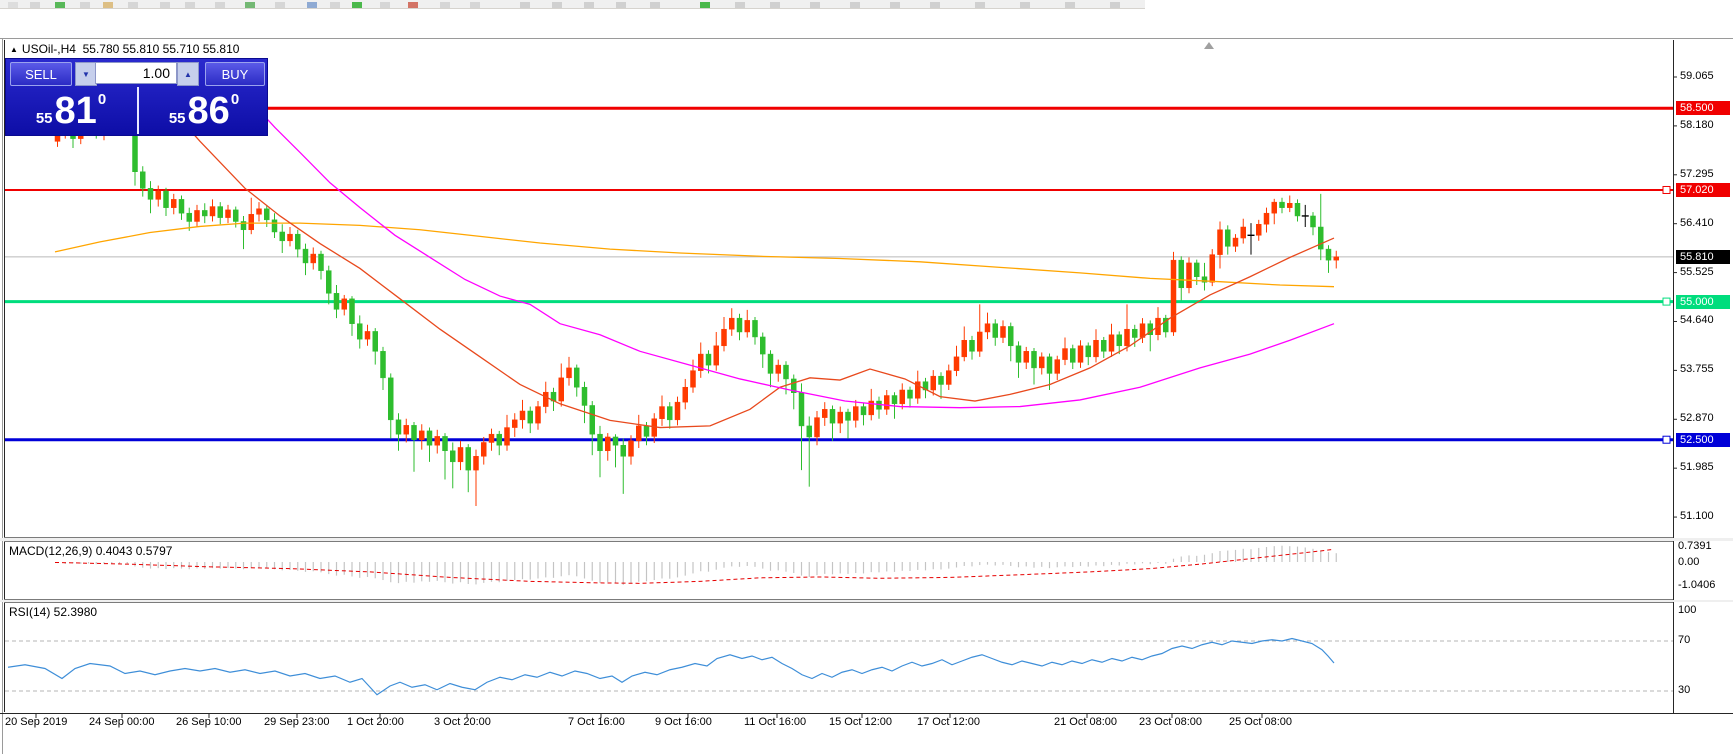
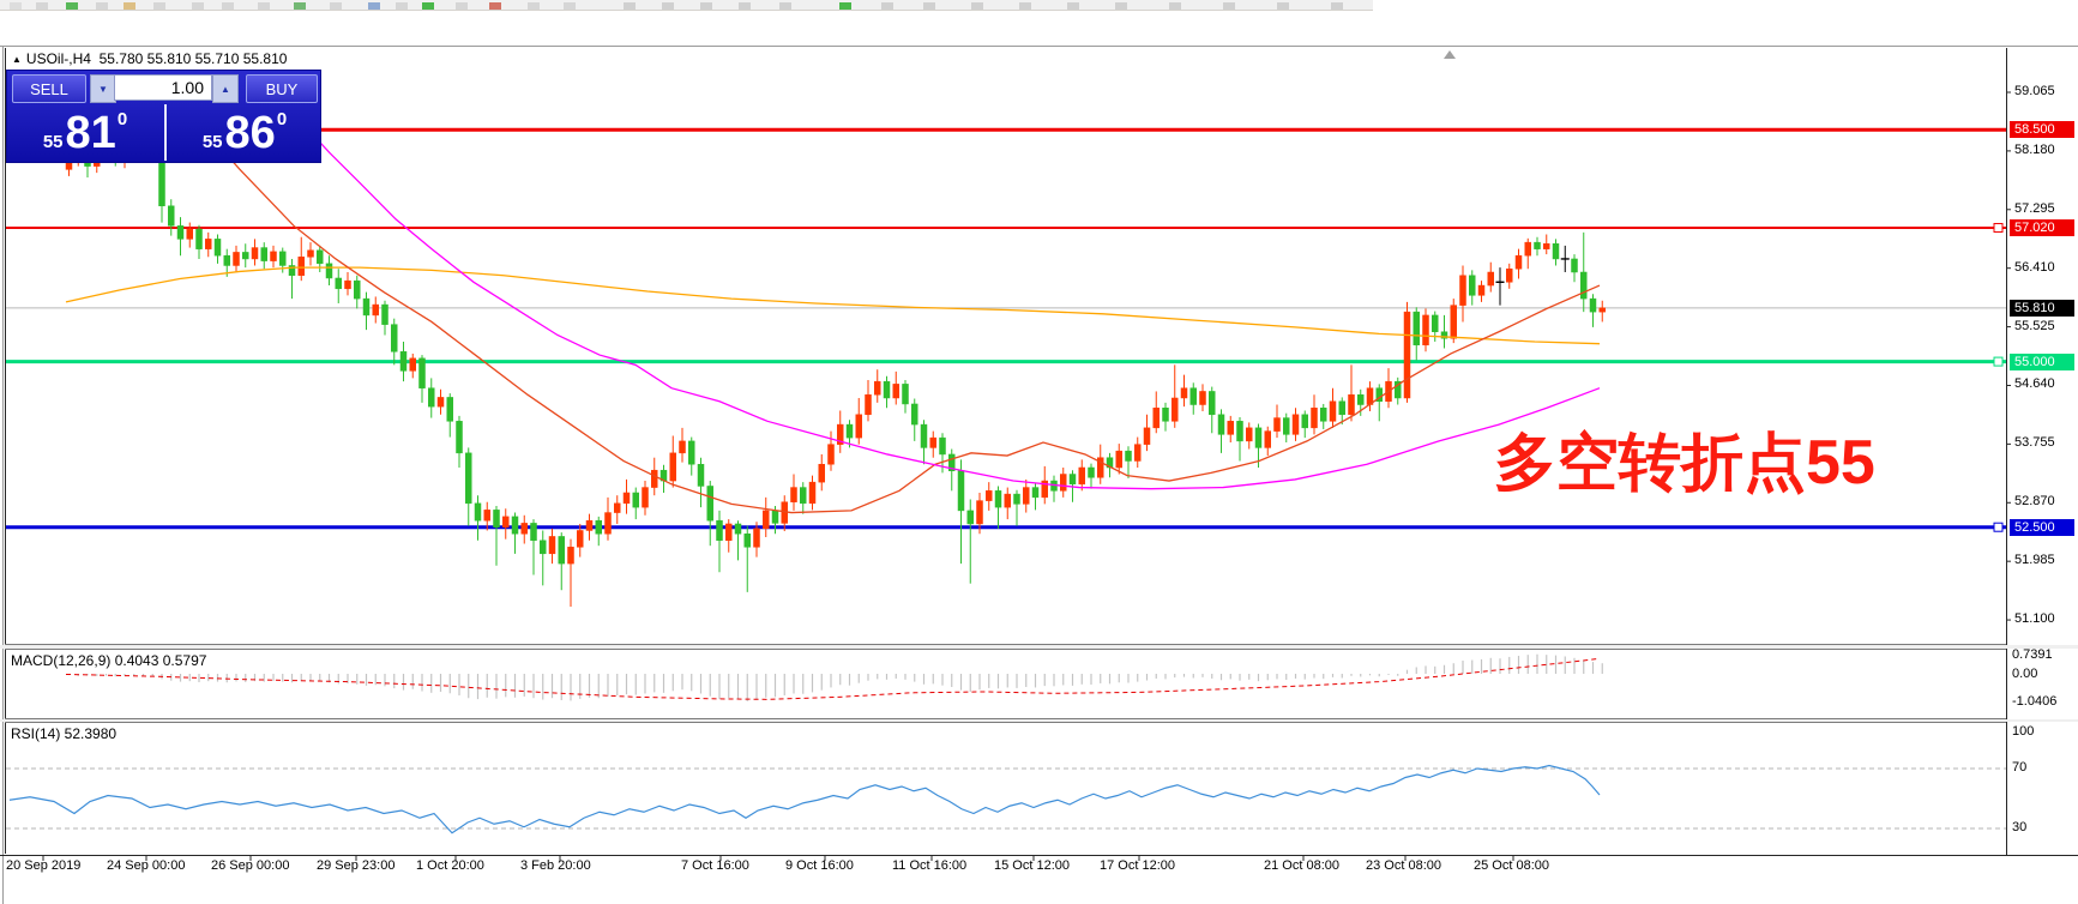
  ▲ USOil-,H4 55.780 55.810 55.710 55.810
  SELL
  ▼
  1.00
  ▲
  BUY
  55
  81
  0
  55
  86
  0
  MACD(12,26,9) 0.4043 0.5797
  RSI(14) 52.3980
+ 多空转折点55
  59.065
  58.180
  57.295
  56.410
  55.525
  54.640
  53.755
  52.870
  51.985
  51.100
  58.500
  57.020
  55.000
  52.500
  55.810
  0.7391
  0.00
  -1.0406
  100
  70
  30
  20 Sep 2019
  24 Sep 00:00
- 26 Sep 10:00
+ 26 Sep 00:00
  29 Sep 23:00
  1 Oct 20:00
- 3 Oct 20:00
+ 3 Feb 20:00
  7 Oct 16:00
  9 Oct 16:00
  11 Oct 16:00
  15 Oct 12:00
  17 Oct 12:00
  21 Oct 08:00
  23 Oct 08:00
  25 Oct 08:00
